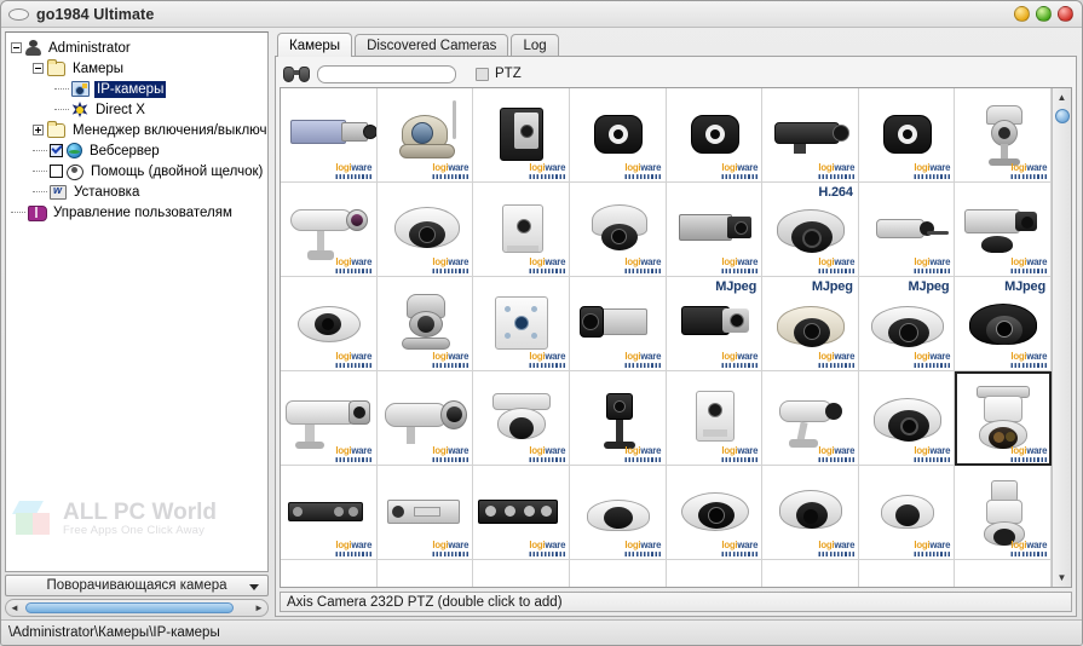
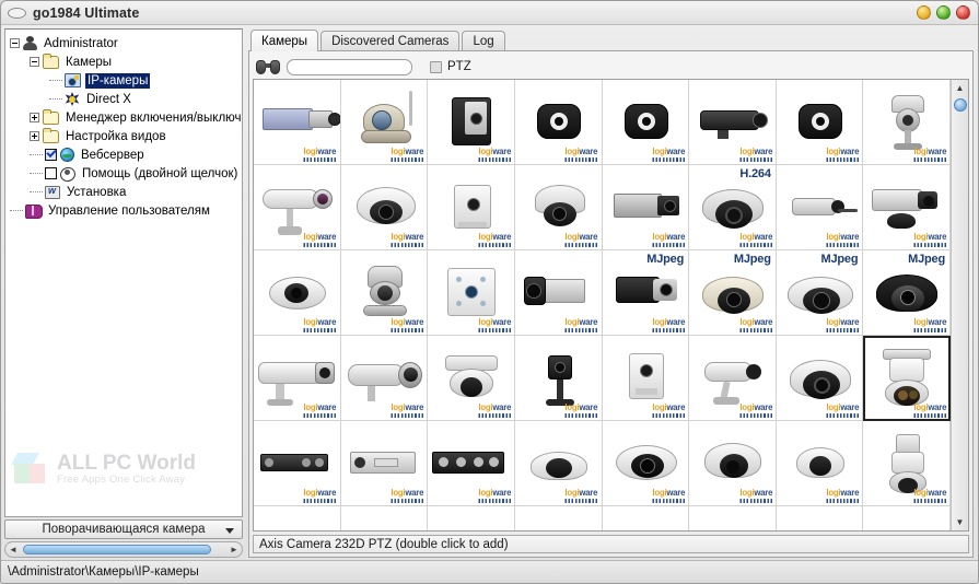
  go1984 Ultimate
  Administrator
  Камеры
  IP-камеры
  Direct X
  Менеджер включения/выключ
+ Настройка видов
  Вебсервер
  Помощь (двойной щелчок)
  Установка
  Управление пользователям
  ALL PC World
  Free Apps One Click Away
  Поворачивающаяся камера
  ◄
  ►
  Камеры
  Discovered Cameras
  Log
  PTZ
  logiware
  logiware
  logiware
  logiware
  logiware
  logiware
  logiware
  logiware
  logiware
  logiware
  logiware
  logiware
  logiware
  H.264
  logiware
  logiware
  logiware
  logiware
  logiware
  logiware
  logiware
  MJpeg
  logiware
  MJpeg
  logiware
  MJpeg
  logiware
  MJpeg
  logiware
  logiware
  logiware
  logiware
  logiware
  logiware
  logiware
  logiware
  logiware
  logiware
  logiware
  logiware
  logiware
  logiware
  logiware
  logiware
  logiware
  ▲
  ▼
  Axis Camera 232D PTZ (double click to add)
  \Administrator\Камеры\IP-камеры
